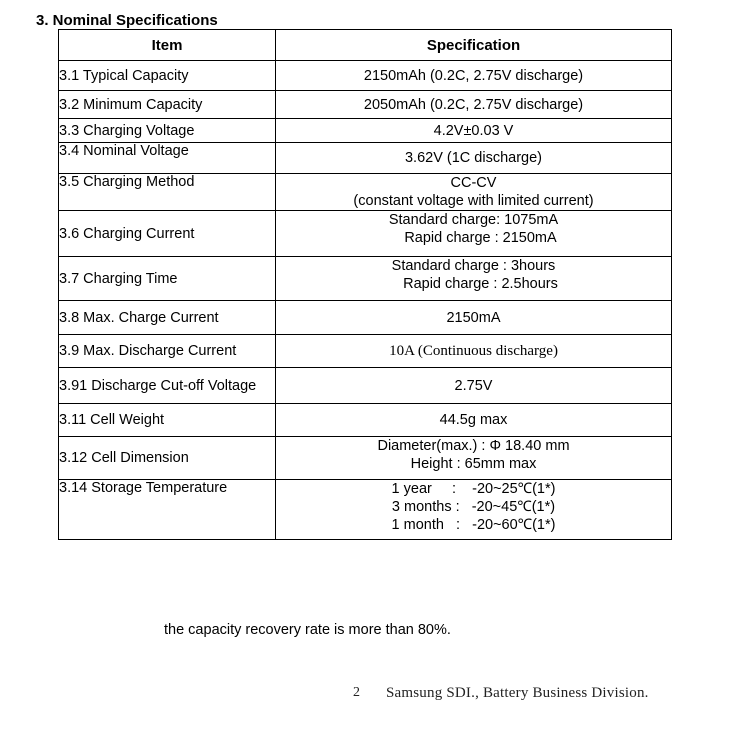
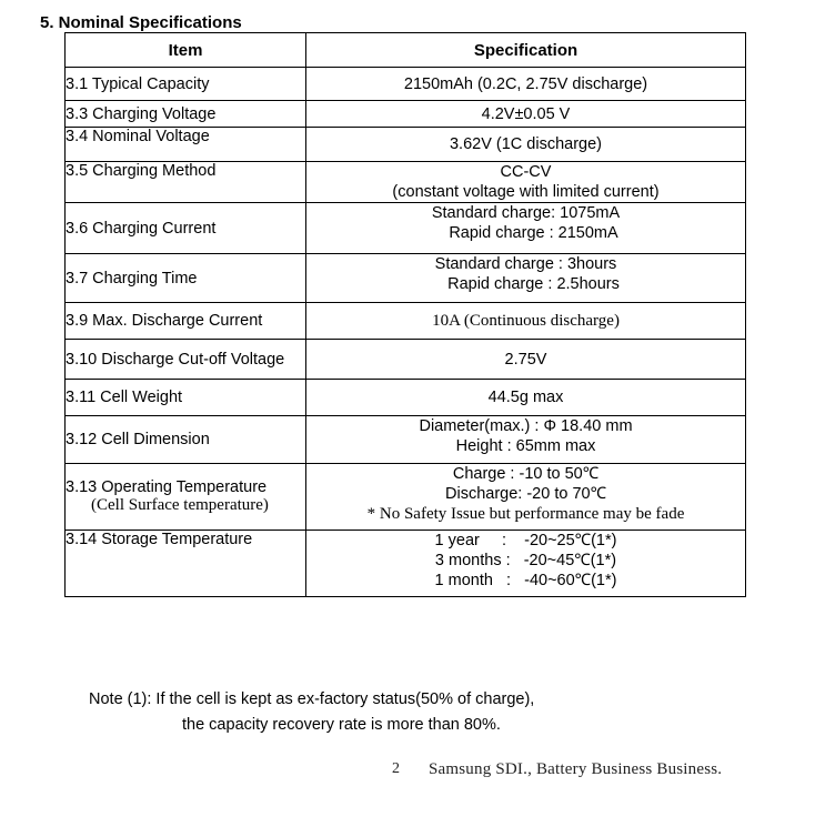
- 3. Nominal Specifications
+ 5. Nominal Specifications
  Item	Specification
  3.1 Typical Capacity	2150mAh (0.2C, 2.75V discharge)
- 3.2 Minimum Capacity	2050mAh (0.2C, 2.75V discharge)
- 3.3 Charging Voltage	4.2V±0.03 V
+ 3.3 Charging Voltage	4.2V±0.05 V
  3.4 Nominal Voltage	3.62V (1C discharge)
  3.5 Charging Method	CC-CV (constant voltage with limited current)
  3.6 Charging Current	Standard charge: 1075mA Rapid charge : 2150mA
  3.7 Charging Time	Standard charge : 3hours Rapid charge : 2.5hours
- 3.8 Max. Charge Current	2150mA
  3.9 Max. Discharge Current	10A (Continuous discharge)
- 3.91 Discharge Cut-off Voltage	2.75V
+ 3.10 Discharge Cut-off Voltage	2.75V
  3.11 Cell Weight	44.5g max
  3.12 Cell Dimension	Diameter(max.) : Φ 18.40 mm Height : 65mm max
+ 3.13 Operating Temperature (Cell Surface temperature)	Charge : -10 to 50℃ Discharge: -20 to 70℃ * No Safety Issue but performance may be fade
- 3.14 Storage Temperature	1 year : -20~25℃(1*) 3 months : -20~45℃(1*) 1 month : -20~60℃(1*)
+ 3.14 Storage Temperature	1 year : -20~25℃(1*) 3 months : -20~45℃(1*) 1 month : -40~60℃(1*)
+ Note (1): If the cell is kept as ex-factory status(50% of charge),
  the capacity recovery rate is more than 80%.
  2
- Samsung SDI., Battery Business Division.
+ Samsung SDI., Battery Business Business.
